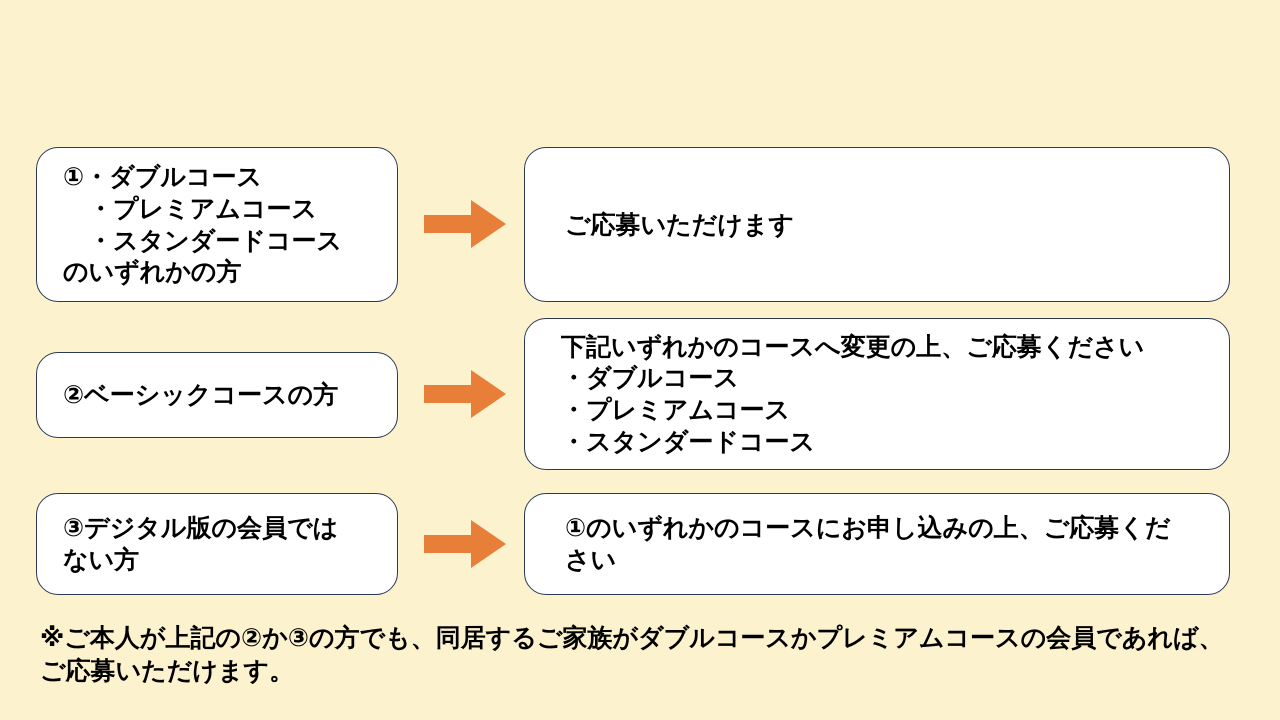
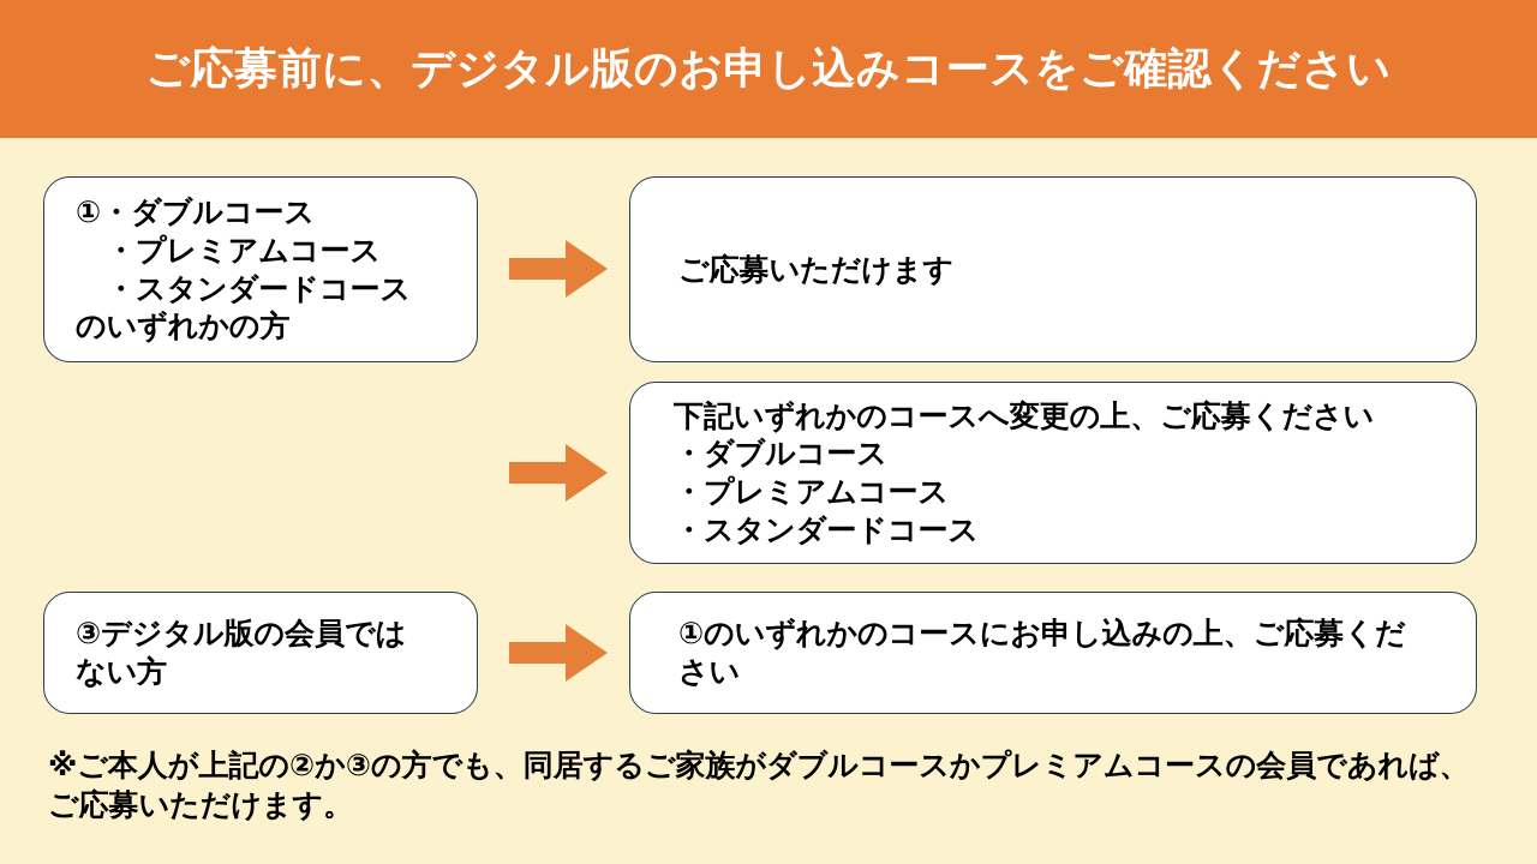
+ ご応募前に、デジタル版のお申し込みコースをご確認ください
  ①・ダブルコース
  ・プレミアムコース
  ・スタンダードコース
  のいずれかの方
  ご応募いただけます
- ②ベーシックコースの方
  下記いずれかのコースへ変更の上、ご応募ください
  ・ダブルコース
  ・プレミアムコース
  ・スタンダードコース
  ③デジタル版の会員では
  ない方
  ①のいずれかのコースにお申し込みの上、ご応募ください
  ※ご本人が上記の②か③の方でも、同居するご家族がダブルコースかプレミアムコースの会員であれば、ご応募いただけます。
